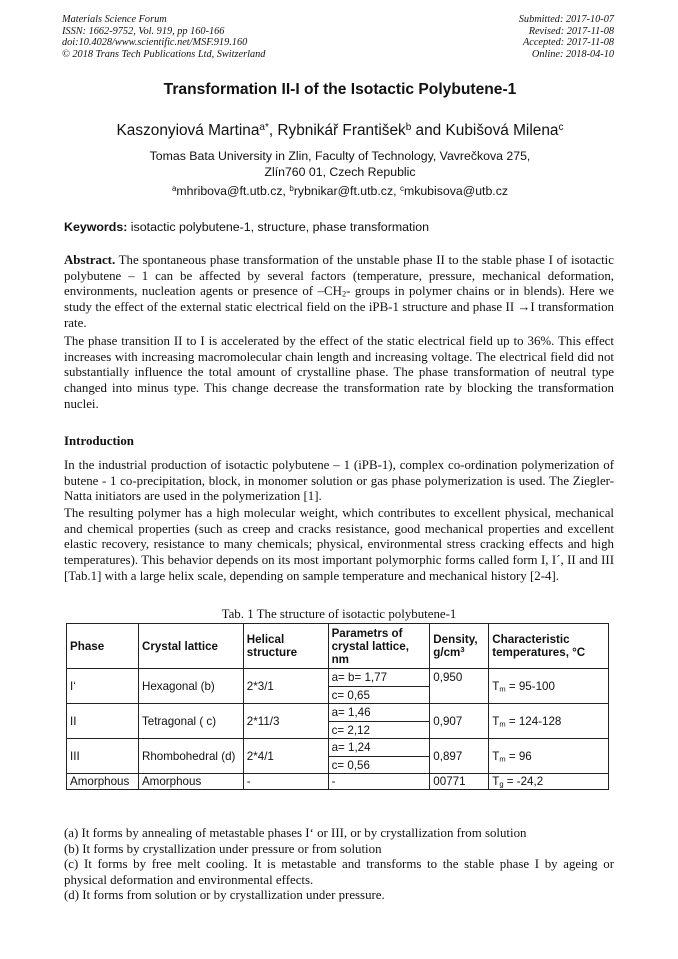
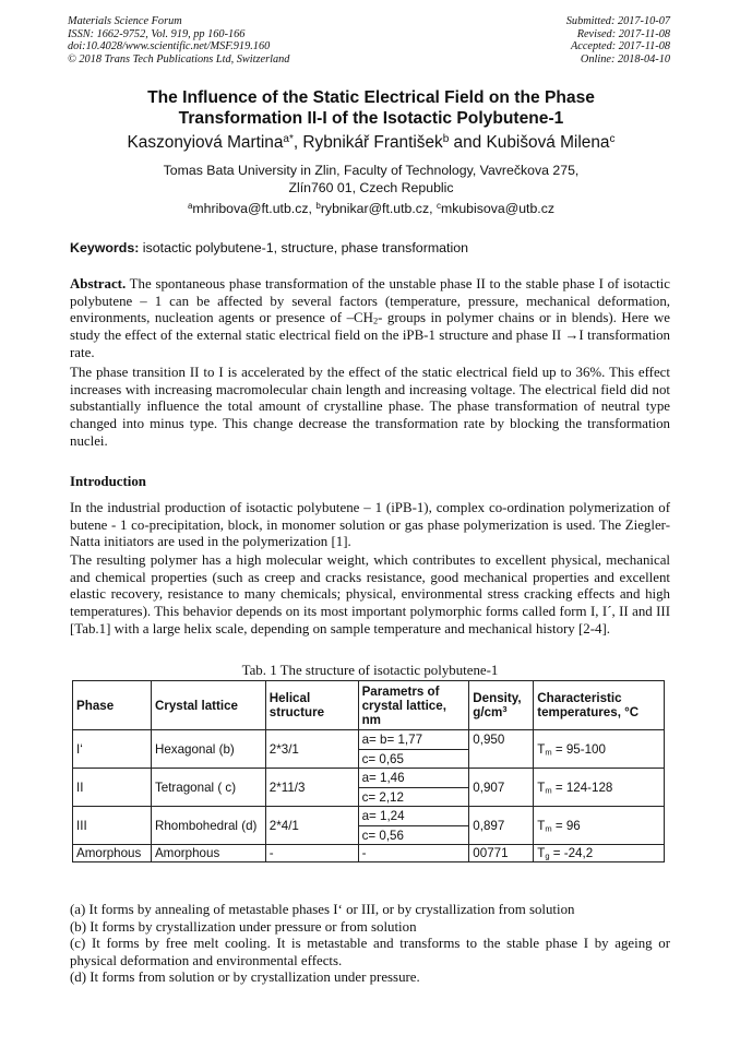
  Materials Science Forum
  ISSN: 1662-9752, Vol. 919, pp 160-166
  doi:10.4028/www.scientific.net/MSF.919.160
  © 2018 Trans Tech Publications Ltd, Switzerland
  Submitted: 2017-10-07
  Revised: 2017-11-08
  Accepted: 2017-11-08
  Online: 2018-04-10
+ The Influence of the Static Electrical Field on the Phase
  Transformation II-I of the Isotactic Polybutene-1
  Kaszonyiová Martinaa*, Rybnikář Františekb and Kubišová Milenac
  Tomas Bata University in Zlin, Faculty of Technology, Vavrečkova 275,
  Zlín760 01, Czech Republic
  amhribova@ft.utb.cz, brybnikar@ft.utb.cz, cmkubisova@utb.cz
  Keywords: isotactic polybutene-1, structure, phase transformation
  Abstract. The spontaneous phase transformation of the unstable phase II to the stable phase I of isotactic polybutene – 1 can be affected by several factors (temperature, pressure, mechanical deformation, environments, nucleation agents or presence of –CH2- groups in polymer chains or in blends). Here we study the effect of the external static electrical field on the iPB-1 structure and phase II →I transformation rate.
  The phase transition II to I is accelerated by the effect of the static electrical field up to 36%. This effect increases with increasing macromolecular chain length and increasing voltage. The electrical field did not substantially influence the total amount of crystalline phase. The phase transformation of neutral type changed into minus type. This change decrease the transformation rate by blocking the transformation nuclei.
  Introduction
  In the industrial production of isotactic polybutene – 1 (iPB-1), complex co-ordination polymerization of butene - 1 co-precipitation, block, in monomer solution or gas phase polymerization is used. The Ziegler-Natta initiators are used in the polymerization [1].
  The resulting polymer has a high molecular weight, which contributes to excellent physical, mechanical and chemical properties (such as creep and cracks resistance, good mechanical properties and excellent elastic recovery, resistance to many chemicals; physical, environmental stress cracking effects and high temperatures). This behavior depends on its most important polymorphic forms called form I, I´, II and III [Tab.1] with a large helix scale, depending on sample temperature and mechanical history [2-4].
  Tab. 1 The structure of isotactic polybutene-1
  Phase	Crystal lattice	Helical structure	Parametrs of crystal lattice, nm	Density, g/cm3	Characteristic temperatures, °C
  I‘	Hexagonal (b)	2*3/1	a= b= 1,77c= 0,65	0,950	Tm = 95-100
  II	Tetragonal ( c)	2*11/3	a= 1,46c= 2,12	0,907	Tm = 124-128
  III	Rhombohedral (d)	2*4/1	a= 1,24c= 0,56	0,897	Tm = 96
  Amorphous	Amorphous	-	-	00771	Tg = -24,2
  (a) It forms by annealing of metastable phases I‘ or III, or by crystallization from solution
  (b) It forms by crystallization under pressure or from solution
  (c) It forms by free melt cooling. It is metastable and transforms to the stable phase I by ageing or physical deformation and environmental effects.
  (d) It forms from solution or by crystallization under pressure.
